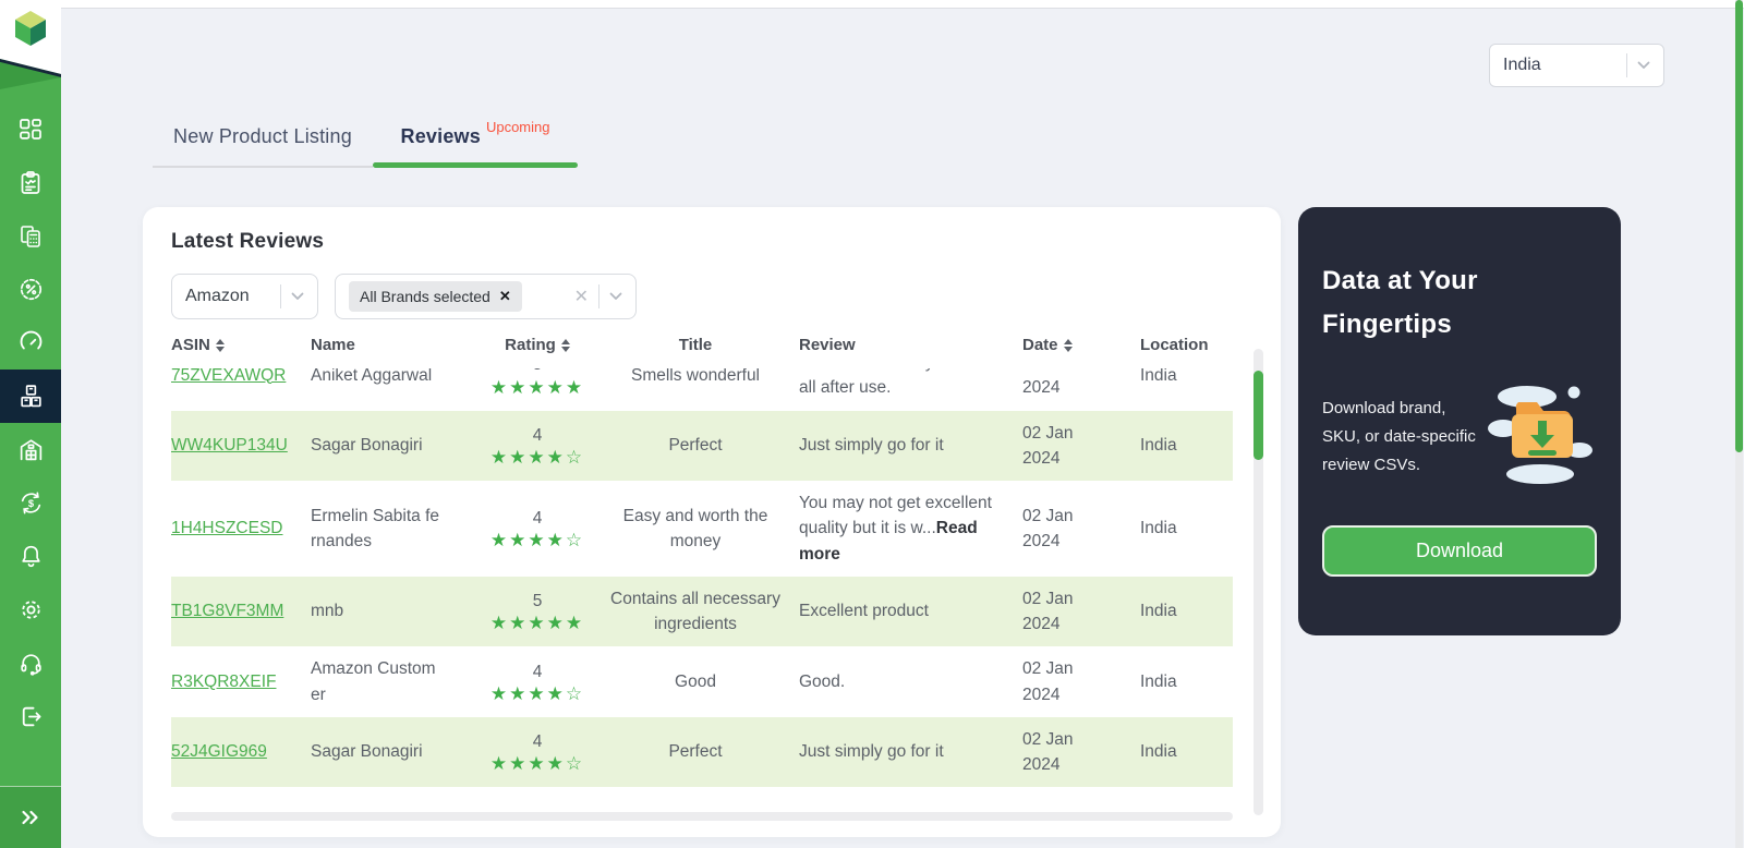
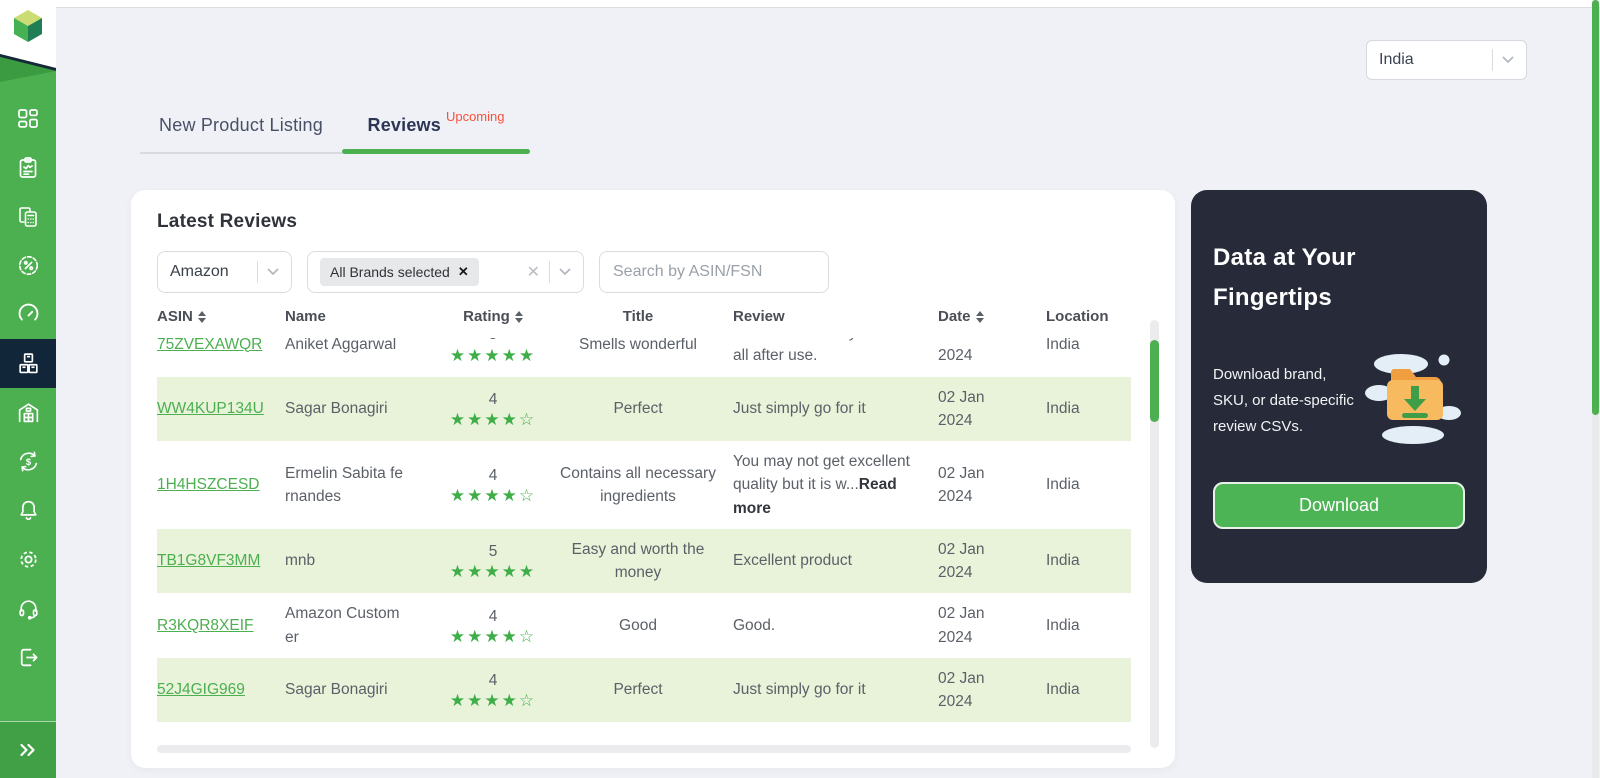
  $
  India
  New Product Listing
  Reviews
  Upcoming
  Latest Reviews
  Amazon
  All Brands selected
  ✕
  ✕
+ Search by ASIN/FSN
  ASIN
  Name
  Rating
  Title
  Review
  Date
  Location
  75ZVEXAWQR
  Aniket Aggarwal
  ★★★★★
  Smells wonderful
  India
  WW4KUP134U
  Sagar Bonagiri
  4
  ★★★★☆
  Perfect
  Just simply go for it
  02 Jan 2024
  India
  1H4HSZCESD
  Ermelin Sabita fernandes
  4
  ★★★★☆
- Easy and worth the money
+ Contains all necessary ingredients
  You may not get excellent quality but it is w...Read more
  02 Jan 2024
  India
  TB1G8VF3MM
  mnb
  5
  ★★★★★
- Contains all necessary ingredients
+ Easy and worth the money
  Excellent product
  02 Jan 2024
  India
  R3KQR8XEIF
  Amazon Customer
  4
  ★★★★☆
  Good
  Good.
  02 Jan 2024
  India
  52J4GIG969
  Sagar Bonagiri
  4
  ★★★★☆
  Perfect
  Just simply go for it
  02 Jan 2024
  India
  Data at Your Fingertips
  Download brand, SKU, or date-specific review CSVs.
  Download
